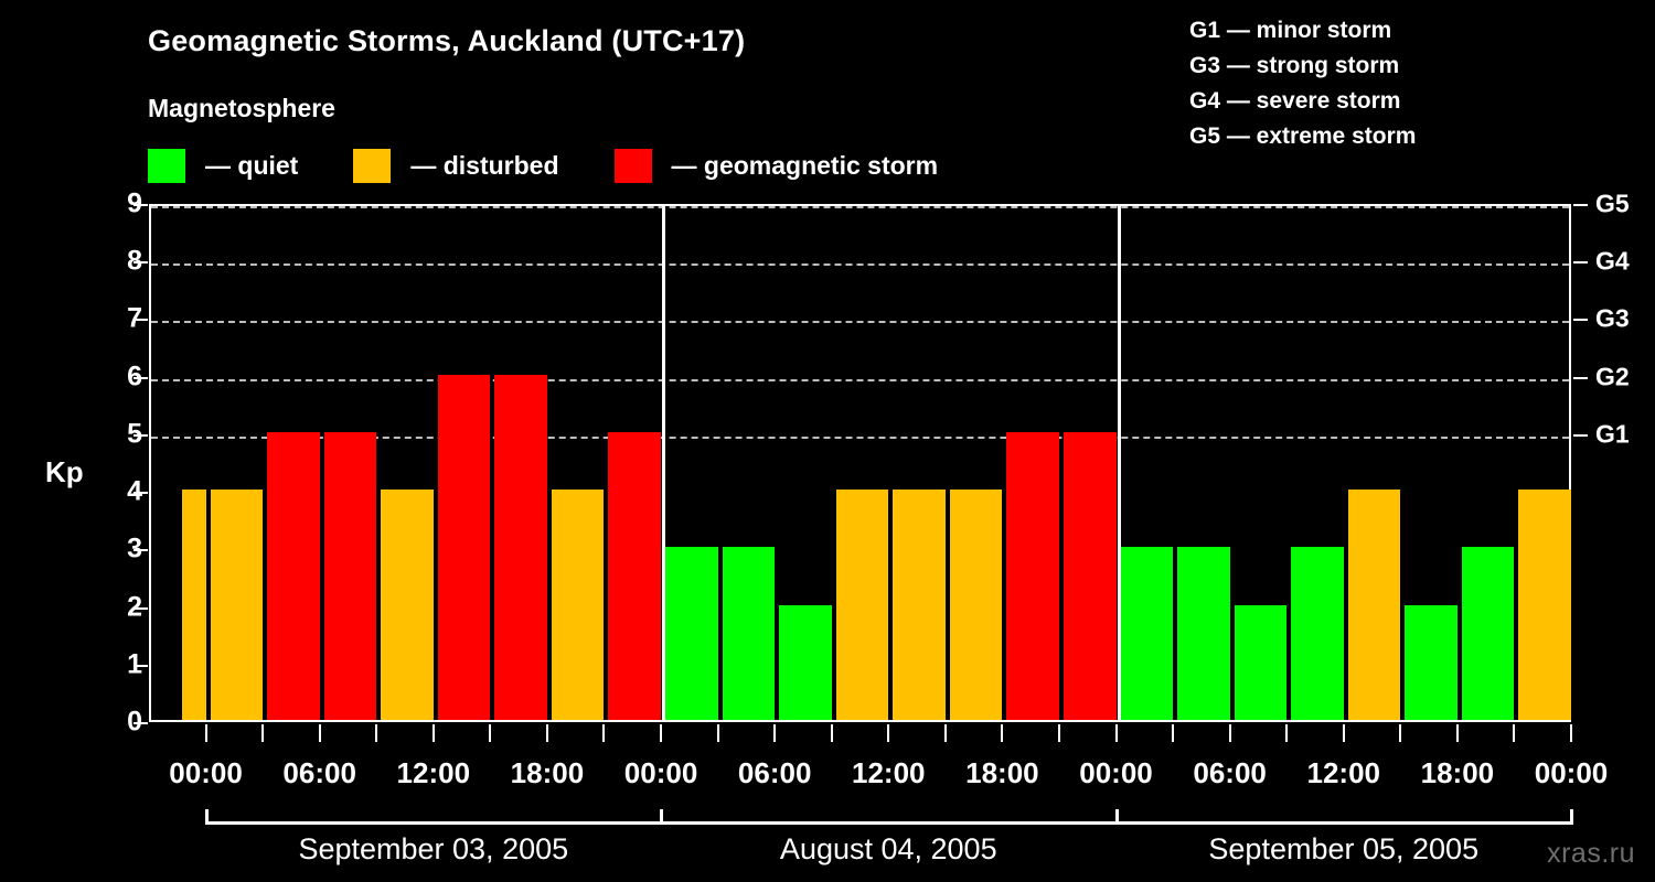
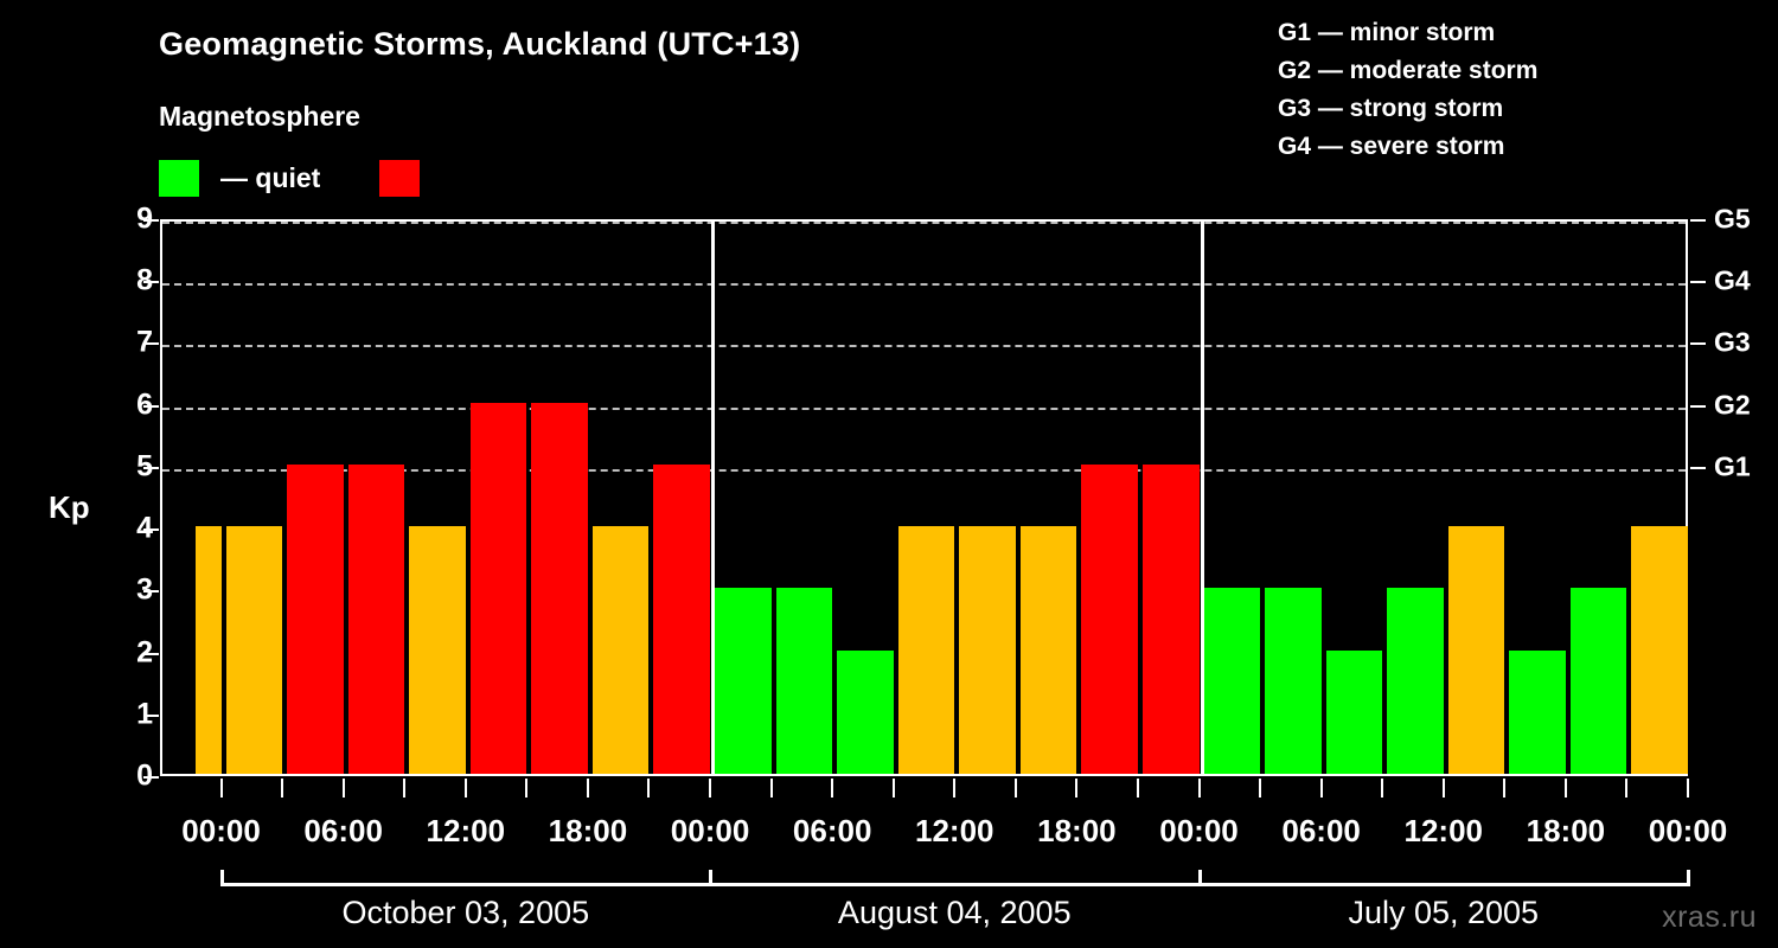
- Geomagnetic Storms, Auckland (UTC+17)
+ Geomagnetic Storms, Auckland (UTC+13)
  Magnetosphere
  — quiet
- — disturbed
- — geomagnetic storm
  G1 — minor storm
+ G2 — moderate storm
  G3 — strong storm
  G4 — severe storm
- G5 — extreme storm
  Kp
  0
  1
  2
  3
  4
  5
  6
  7
  8
  9
  G1
  G2
  G3
  G4
  G5
  00:00
  06:00
  12:00
  18:00
  00:00
  06:00
  12:00
  18:00
  00:00
  06:00
  12:00
  18:00
  00:00
- September 03, 2005
+ October 03, 2005
  August 04, 2005
- September 05, 2005
+ July 05, 2005
  xras.ru
